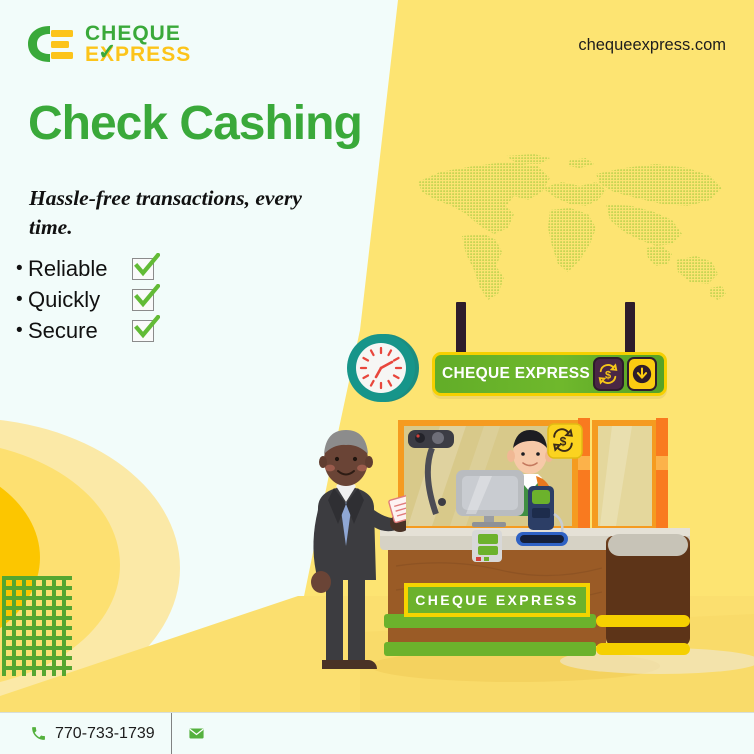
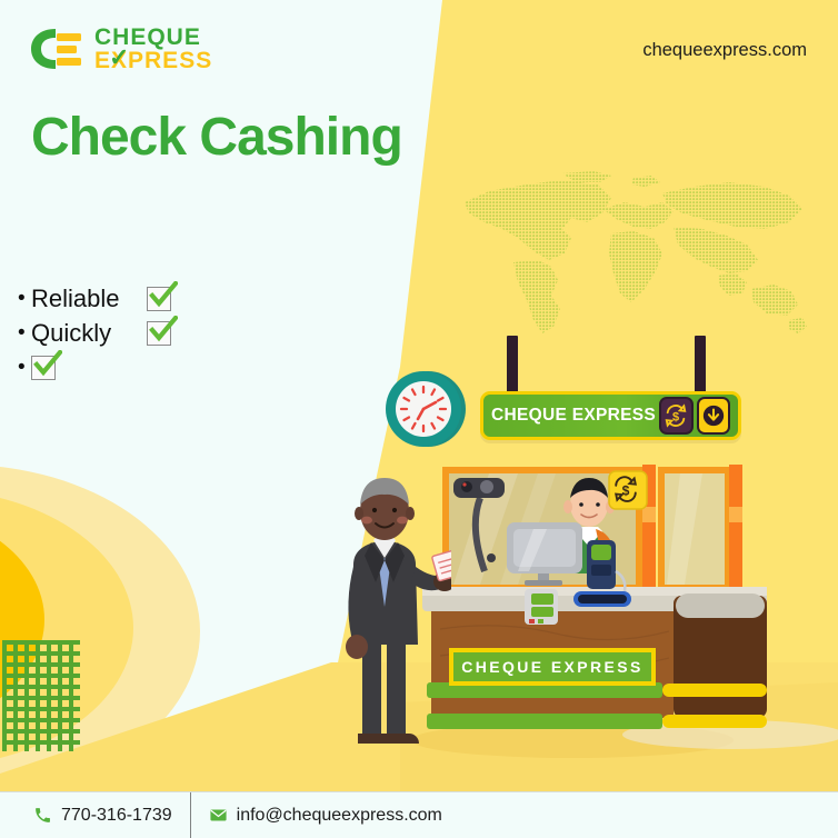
  CHEQUE
  EXPRESS
  ✓
  chequeexpress.com
  Check Cashing
- Hassle-free transactions, every time.
  •
  Reliable
  •
  Quickly
  •
- Secure
  CHEQUE EXPRESS
  $
  $
  CHEQUE EXPRESS
- 770-733-1739
+ 770-316-1739
+ info@chequeexpress.com
